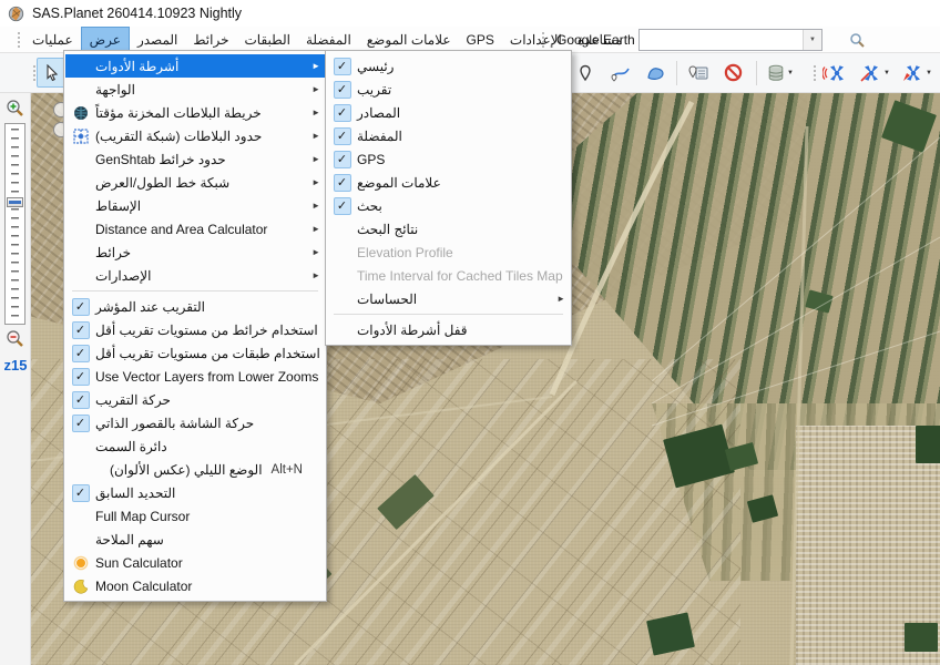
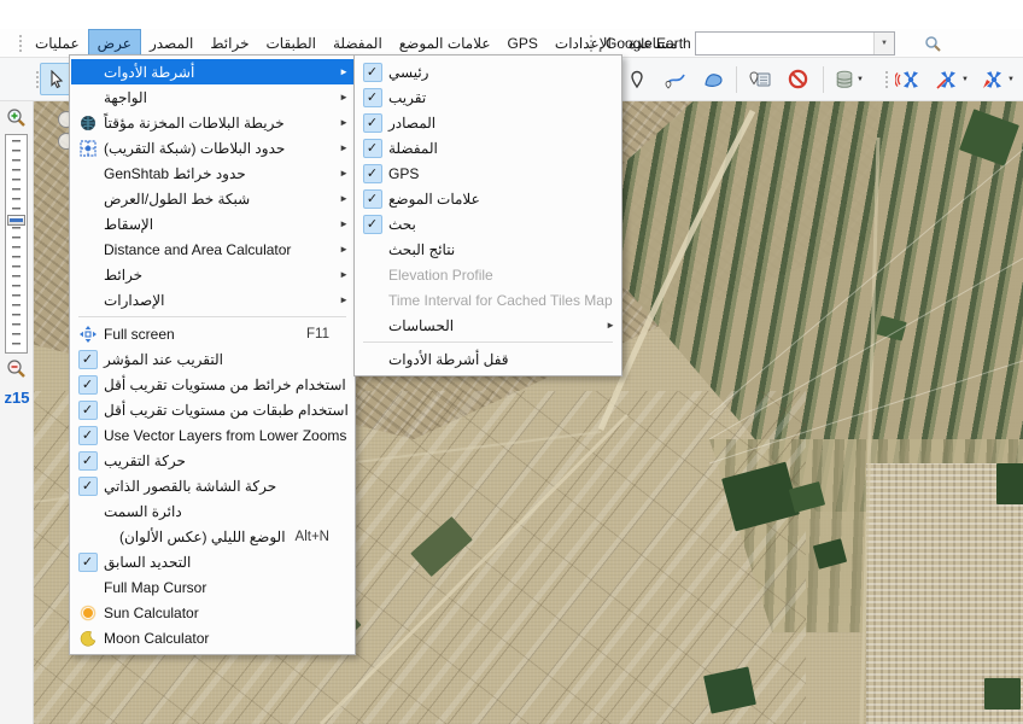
- SAS.Planet 260414.10923 Nightly
  عمليات
  عرض
  المصدر
  خرائط
  الطبقات
  المفضلة
  علامات الموضع
  GPS
  الإعدادات
  مساعدة
  Google Earth
  z15
  أشرطة الأدوات
  ►
  الواجهة
  ►
  خريطة البلاطات المخزنة مؤقتاً
  ►
  حدود البلاطات (شبكة التقريب)
  ►
  حدود خرائط GenShtab
  ►
  شبكة خط الطول/العرض
  ►
  الإسقاط
  ►
  Distance and Area Calculator
  ►
  خرائط
  ►
  الإصدارات
  ►
+ Full screen
+ F11
  ✓
  التقريب عند المؤشر
  ✓
  استخدام خرائط من مستويات تقريب أقل
  ✓
  استخدام طبقات من مستويات تقريب أقل
  ✓
  Use Vector Layers from Lower Zooms
  ✓
  حركة التقريب
  ✓
  حركة الشاشة بالقصور الذاتي
  دائرة السمت
  الوضع الليلي (عكس الألوان)
  Alt+N
  ✓
  التحديد السابق
  Full Map Cursor
- سهم الملاحة
  Sun Calculator
  Moon Calculator
  ✓
  رئيسي
  ✓
  تقريب
  ✓
  المصادر
  ✓
  المفضلة
  ✓
  GPS
  ✓
  علامات الموضع
  ✓
  بحث
  نتائج البحث
  Elevation Profile
  Time Interval for Cached Tiles Map
  الحساسات
  ►
  قفل أشرطة الأدوات
